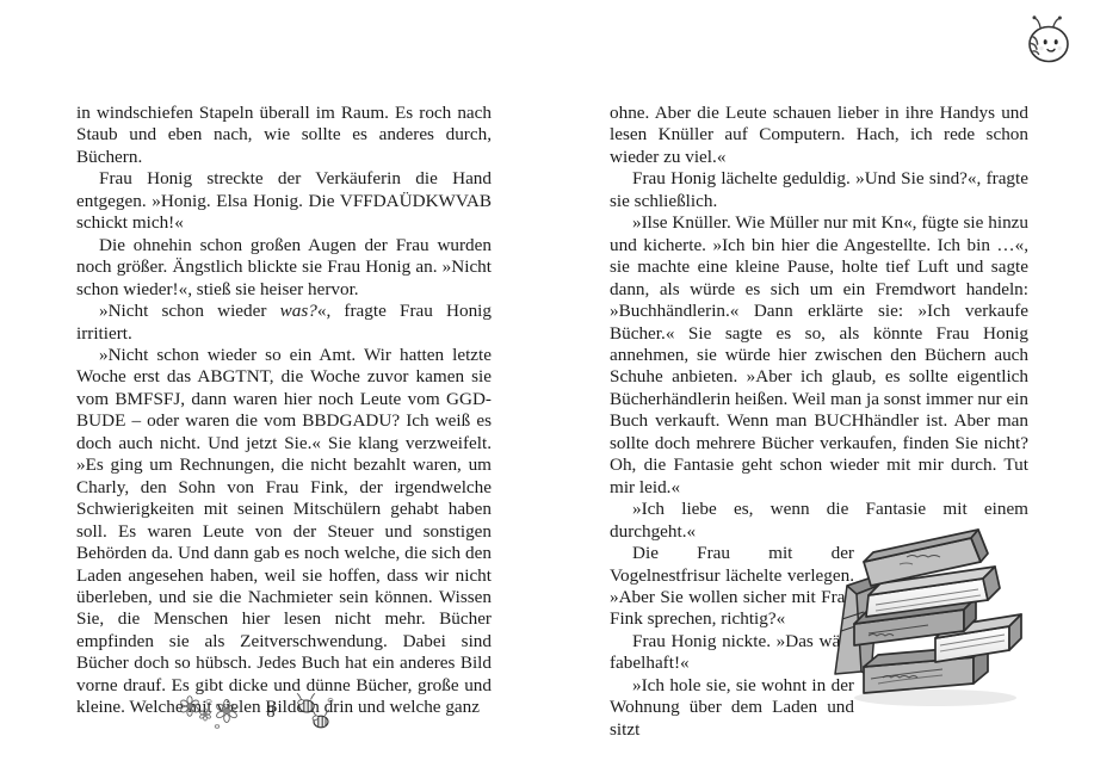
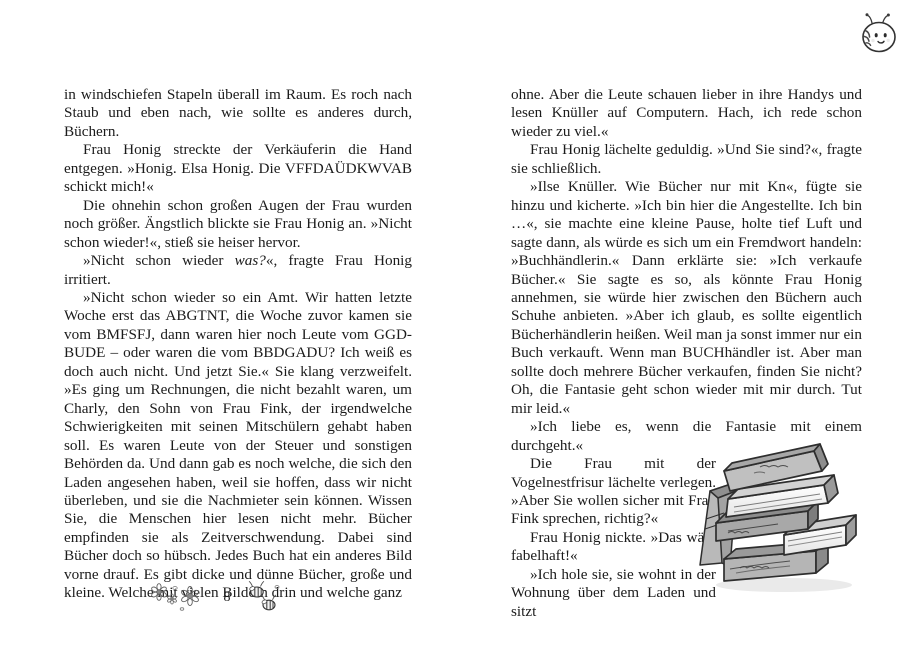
  in windschiefen Stapeln überall im Raum. Es roch nach Staub und eben nach, wie sollte es anderes durch, Büchern.
  Frau Honig streckte der Verkäuferin die Hand entgegen. »Honig. Elsa Honig. Die VFFDAÜDKWVAB schickt mich!«
  Die ohnehin schon großen Augen der Frau wurden noch größer. Ängstlich blickte sie Frau Honig an. »Nicht schon wieder!«, stieß sie heiser hervor.
  »Nicht schon wieder was?«, fragte Frau Honig irritiert.
  »Nicht schon wieder so ein Amt. Wir hatten letzte Woche erst das ABGTNT, die Woche zuvor kamen sie vom BMFSFJ, dann waren hier noch Leute vom GGD-BUDE – oder waren die vom BBDGADU? Ich weiß es doch auch nicht. Und jetzt Sie.« Sie klang verzweifelt. »Es ging um Rechnungen, die nicht bezahlt waren, um Charly, den Sohn von Frau Fink, der irgendwelche Schwierigkeiten mit seinen Mitschülern gehabt haben soll. Es waren Leute von der Steuer und sonstigen Behörden da. Und dann gab es noch welche, die sich den Laden angesehen haben, weil sie hoffen, dass wir nicht überleben, und sie die Nachmieter sein können. Wissen Sie, die Menschen hier lesen nicht mehr. Bücher empfinden sie als Zeitverschwendung. Dabei sind Bücher doch so hübsch. Jedes Buch hat ein anderes Bild vorne drauf. Es gibt dicke und dünne Bücher, große und kleine. Welche mit velen Bildn drin und welche ganz
  ohne. Aber die Leute schauen lieber in ihre Handys und lesen Knüller auf Computern. Hach, ich rede schon wieder zu viel.«
  Frau Honig lächelte geduldig. »Und Sie sind?«, fragte sie schließlich.
- »Ilse Knüller. Wie Müller nur mit Kn«, fügte sie hinzu und kicherte. »Ich bin hier die Angestellte. Ich bin …«, sie machte eine kleine Pause, holte tief Luft und sagte dann, als würde es sich um ein Fremdwort handeln: »Buchhändlerin.« Dann erklärte sie: »Ich verkaufe Bücher.« Sie sagte es so, als könnte Frau Honig annehmen, sie würde hier zwischen den Büchern auch Schuhe anbieten. »Aber ich glaub, es sollte eigentlich Bücherhändlerin heißen. Weil man ja sonst immer nur ein Buch verkauft. Wenn man BUCHhändler ist. Aber man sollte doch mehrere Bücher verkaufen, finden Sie nicht? Oh, die Fantasie geht schon wieder mit mir durch. Tut mir leid.«
+ »Ilse Knüller. Wie Bücher nur mit Kn«, fügte sie hinzu und kicherte. »Ich bin hier die Angestellte. Ich bin …«, sie machte eine kleine Pause, holte tief Luft und sagte dann, als würde es sich um ein Fremdwort handeln: »Buchhändlerin.« Dann erklärte sie: »Ich verkaufe Bücher.« Sie sagte es so, als könnte Frau Honig annehmen, sie würde hier zwischen den Büchern auch Schuhe anbieten. »Aber ich glaub, es sollte eigentlich Bücherhändlerin heißen. Weil man ja sonst immer nur ein Buch verkauft. Wenn man BUCHhändler ist. Aber man sollte doch mehrere Bücher verkaufen, finden Sie nicht? Oh, die Fantasie geht schon wieder mit mir durch. Tut mir leid.«
  »Ich liebe es, wenn die Fantasie mit einem durchgeht.«
  Die Frau mit der Vogelnestfrisur lächelte verlegen. »Aber Sie wollen sicher mit Fra Fink sprechen, richtig?«
  Frau Honig nickte. »Das wä fabelhaft!«
  »Ich hole sie, sie wohnt in der Wohnung über dem Laden und sitzt
  8
